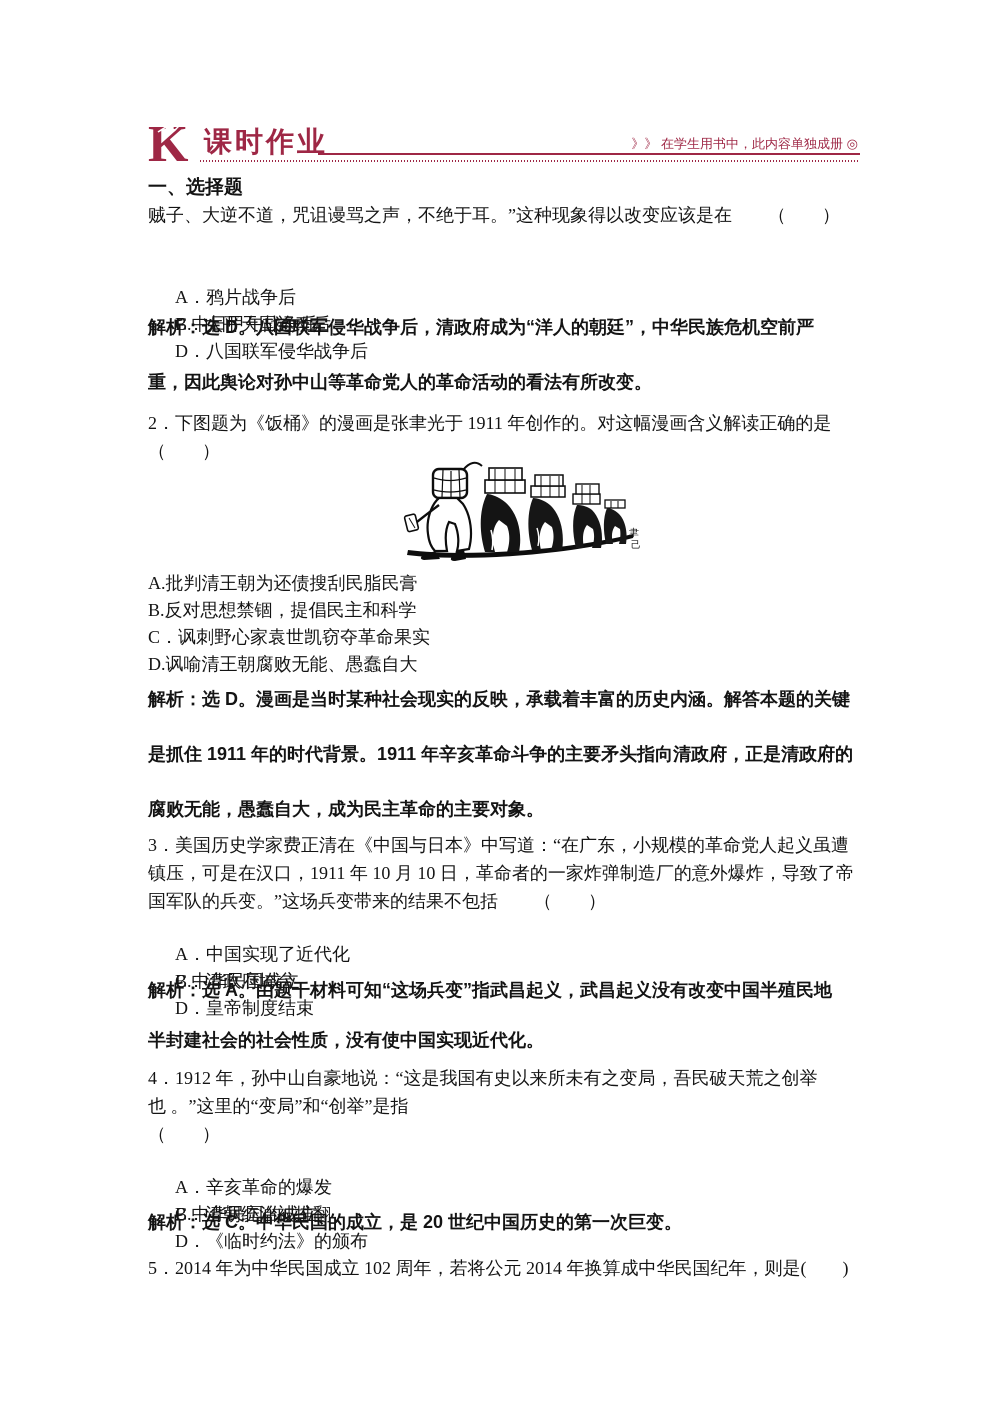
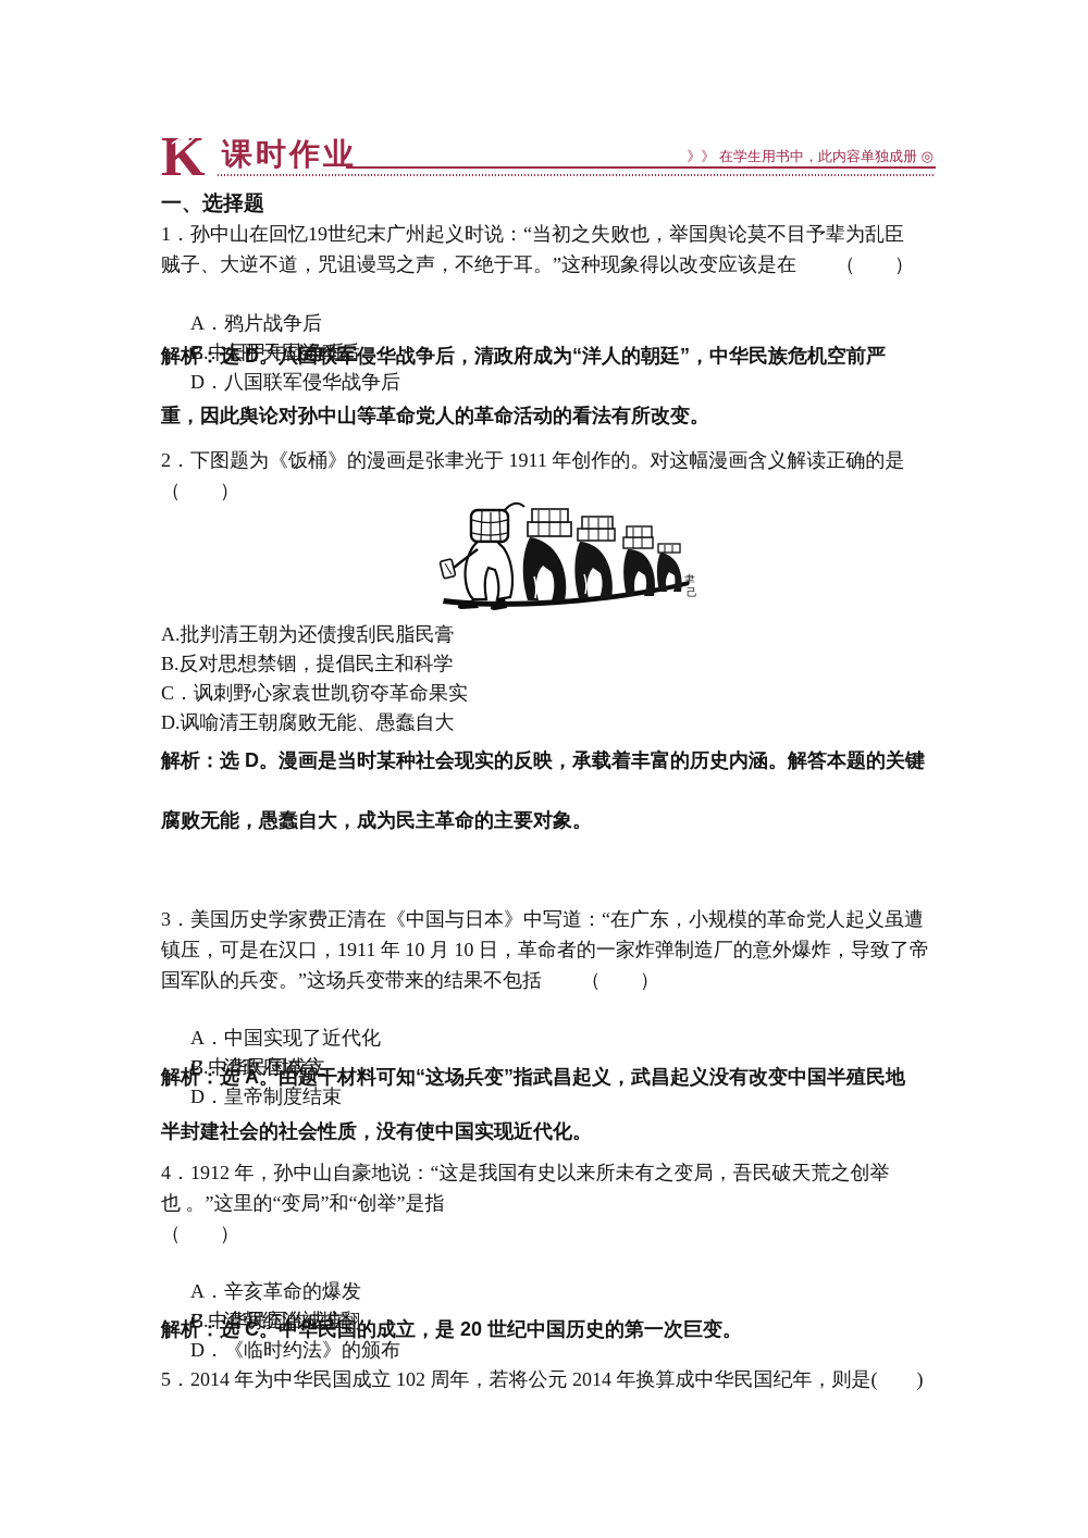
  K
  课时作业
  》》 在学生用书中，此内容单独成册 ◎
  一、选择题
+ 1．孙中山在回忆19世纪末广州起义时说：“当初之失败也，举国舆论莫不目予辈为乱臣
  贼子、大逆不道，咒诅谩骂之声，不绝于耳。”这种现象得以改变应该是在 （ ）
  A．鸦片战争后 B．太平天国运动后
  C.中日甲午战争后 D．八国联军侵华战争后
  解析：选 D。八国联军侵华战争后，清政府成为“洋人的朝廷”，中华民族危机空前严
  重，因此舆论对孙中山等革命党人的革命活动的看法有所改变。
  2．下图题为《饭桶》的漫画是张聿光于 1911 年创作的。对这幅漫画含义解读正确的是
  （ ）
  聿
  己
  A.批判清王朝为还债搜刮民脂民膏
  B.反对思想禁锢，提倡民主和科学
  C．讽刺野心家袁世凯窃夺革命果实
  D.讽喻清王朝腐败无能、愚蠢自大
  解析：选 D。漫画是当时某种社会现实的反映，承载着丰富的历史内涵。解答本题的关键
- 是抓住 1911 年的时代背景。1911 年辛亥革命斗争的主要矛头指向清政府，正是清政府的
  腐败无能，愚蠢自大，成为民主革命的主要对象。
  3．美国历史学家费正清在《中国与日本》中写道：“在广东，小规模的革命党人起义虽遭
  镇压，可是在汉口，1911 年 10 月 10 日，革命者的一家炸弹制造厂的意外爆炸，导致了帝
  国军队的兵变。”这场兵变带来的结果不包括 （ ）
  A．中国实现了近代化 B．清政府垮台
  C.中华民国成立 D．皇帝制度结束
  解析：选 A。由题干材料可知“这场兵变”指武昌起义，武昌起义没有改变中国半殖民地
  半封建社会的社会性质，没有使中国实现近代化。
  4．1912 年，孙中山自豪地说：“这是我国有史以来所未有之变局，吾民破天荒之创举
  也 。”这里的“变局”和“创举”是指
  （ ）
  A．辛亥革命的爆发 B．清朝统治被推翻
  C.中华民国的成立 D．《临时约法》的颁布
  解析：选 C。中华民国的成立，是 20 世纪中国历史的第一次巨变。
  5．2014 年为中华民国成立 102 周年，若将公元 2014 年换算成中华民国纪年，则是( )
